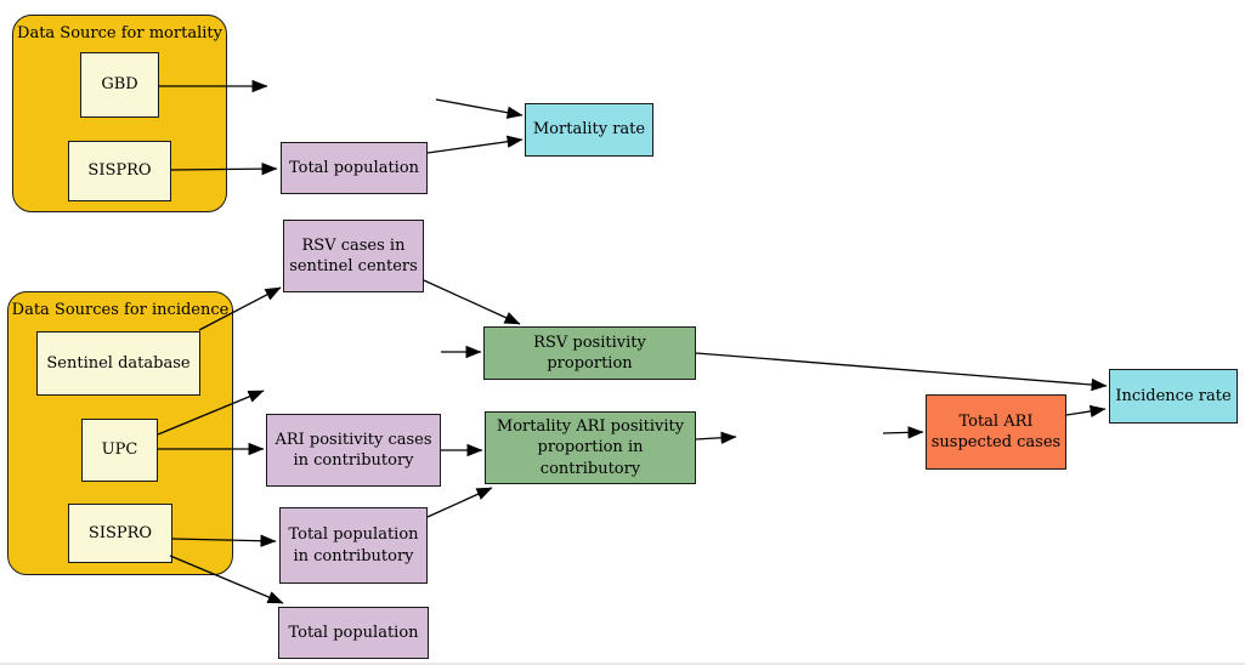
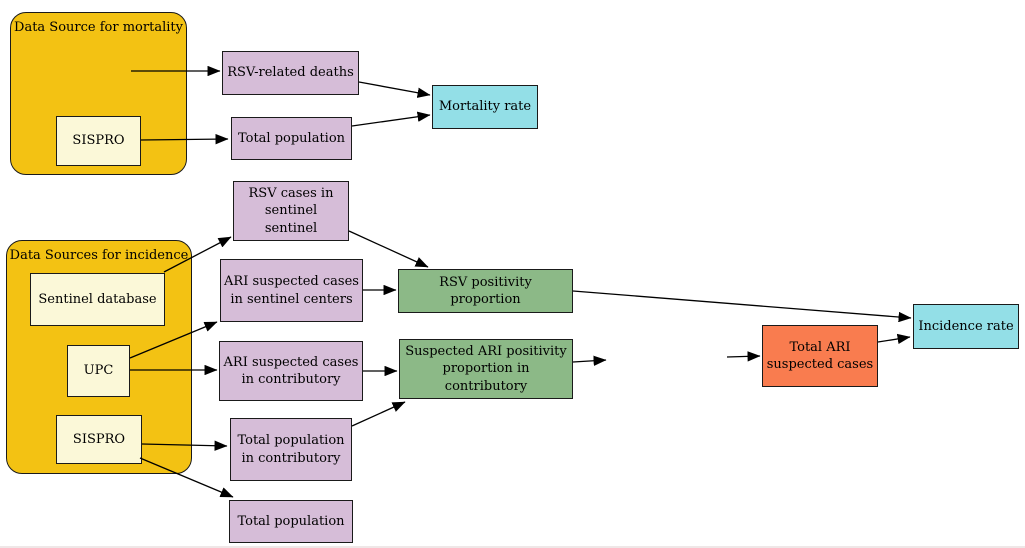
  Data Source for mortality
- GBD
  SISPRO
+ RSV-related deaths
  Total population
  Mortality rate
  Data Sources for incidence
  Sentinel database
  UPC
  SISPRO
- RSV cases in sentinel centers
+ RSV cases in sentinel sentinel
+ ARI suspected cases in sentinel centers
- ARI positivity cases in contributory
+ ARI suspected cases in contributory
  Total population in contributory
  Total population
  RSV positivity proportion
- Mortality ARI positivity proportion in contributory
+ Suspected ARI positivity proportion in contributory
  Total ARI suspected cases
  Incidence rate
